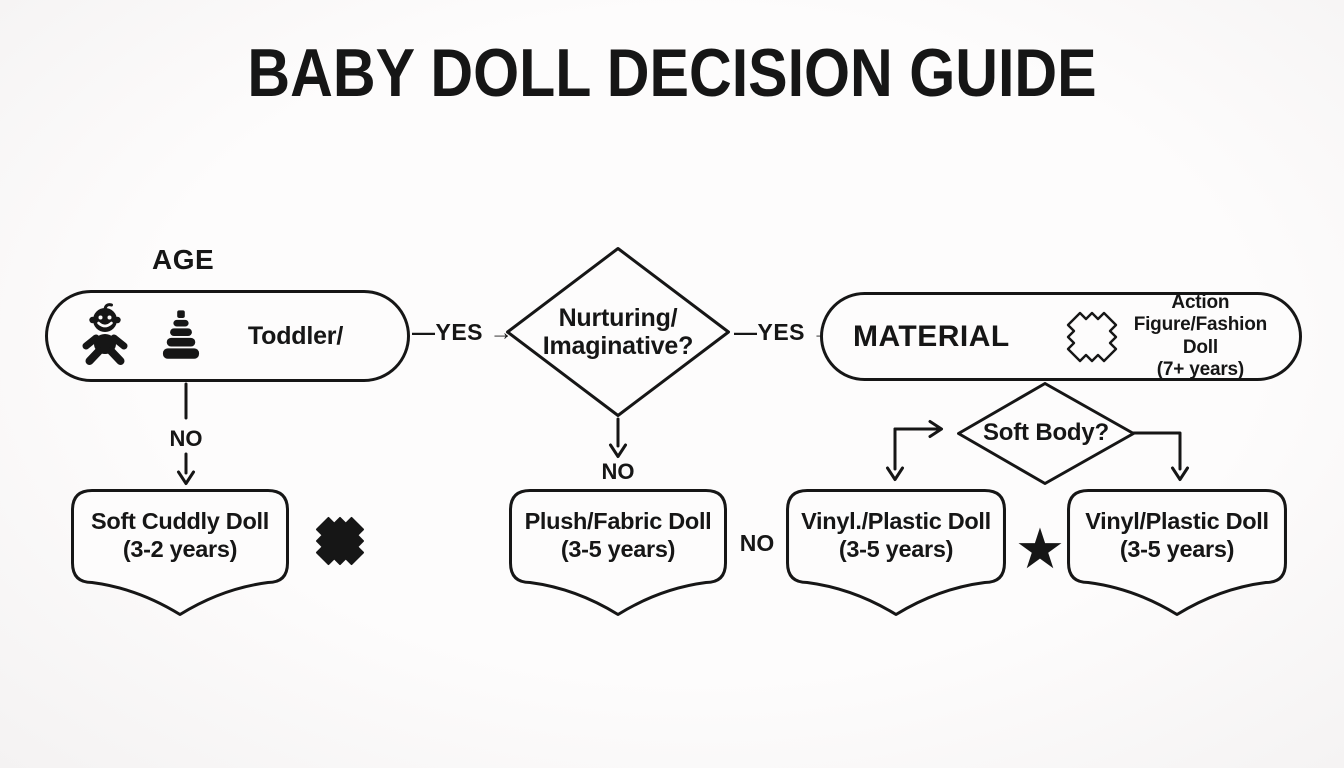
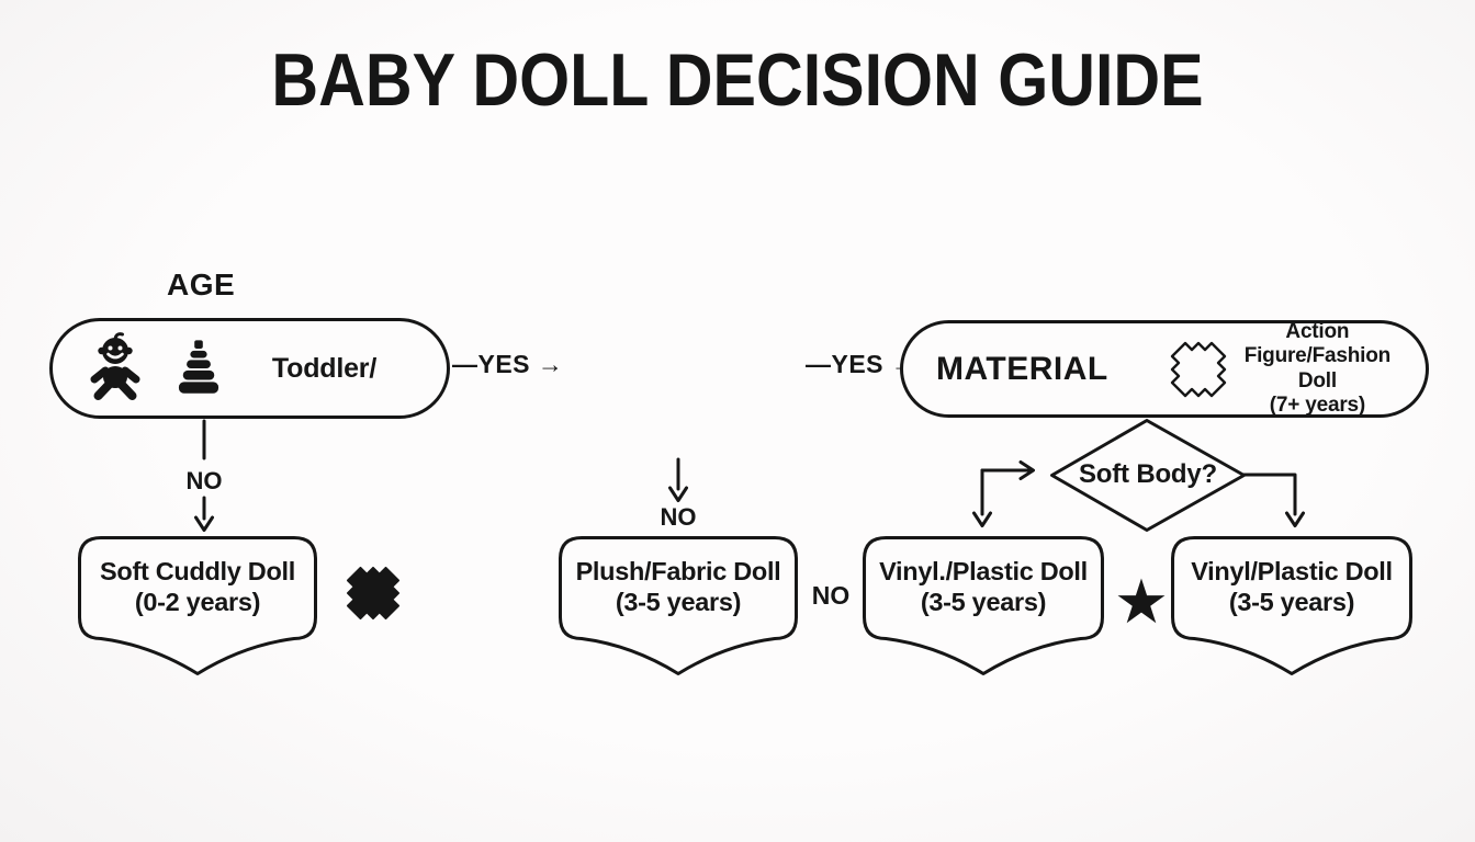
  BABY DOLL DECISION GUIDE
  AGE
  Toddler/
  —YES →
- Nurturing/
- Imaginative?
  —YES
  MATERIAL
  Action Figure/Fashion Doll
  (7+ years)
  Soft Body?
  NO
  NO
  NO
  Soft Cuddly Doll
- (3-2 years)
+ (0-2 years)
  Plush/Fabric Doll
  (3-5 years)
  Vinyl./Plastic Doll
  (3-5 years)
  ★
  Vinyl/Plastic Doll
  (3-5 years)
